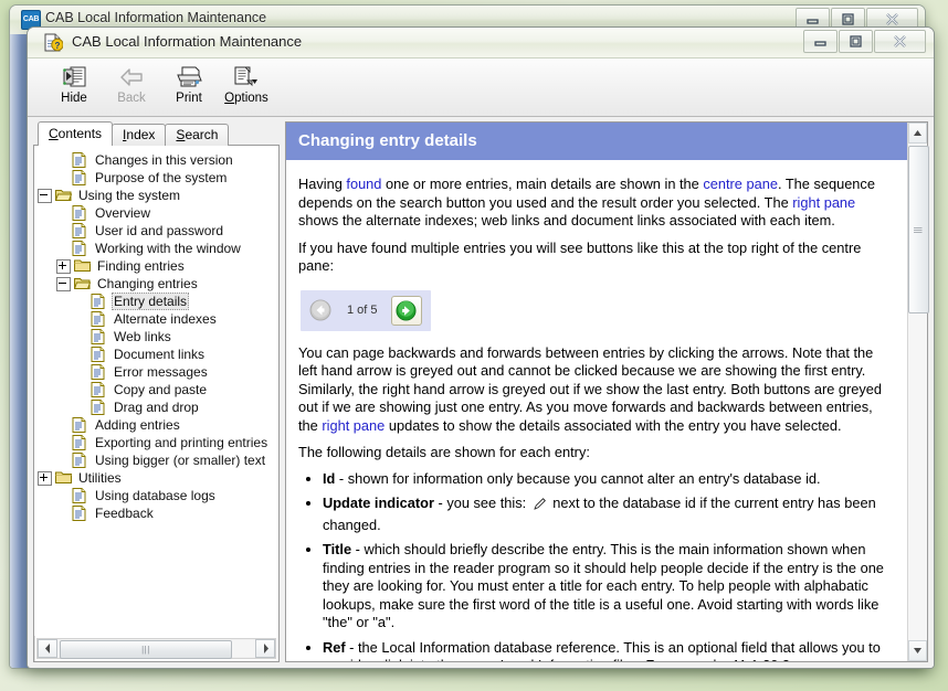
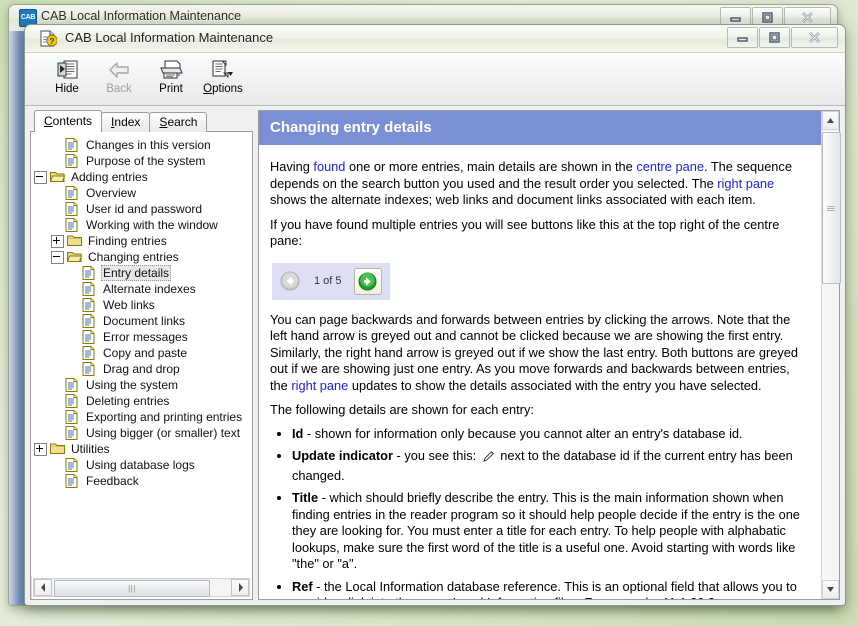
  CAB Local Information Maintenance
  ?
  CAB Local Information Maintenance
  Hide
  Back
  Print
  Options
  Contents
  Index
  Search
  Changes in this version
  Purpose of the system
- Using the system
+ Adding entries
  Overview
  User id and password
  Working with the window
  Finding entries
  Changing entries
  Entry details
  Alternate indexes
  Web links
  Document links
  Error messages
  Copy and paste
  Drag and drop
- Adding entries
+ Using the system
+ Deleting entries
  Exporting and printing entries
  Using bigger (or smaller) text
  Utilities
  Using database logs
  Feedback
  |||
  Changing entry details
  Having found one or more entries, main details are shown in the centre pane. The sequence depends on the search button you used and the result order you selected. The right pane shows the alternate indexes; web links and document links associated with each item.
  If you have found multiple entries you will see buttons like this at the top right of the centre pane:
  1 of 5
  You can page backwards and forwards between entries by clicking the arrows. Note that the left hand arrow is greyed out and cannot be clicked because we are showing the first entry. Similarly, the right hand arrow is greyed out if we show the last entry. Both buttons are greyed out if we are showing just one entry. As you move forwards and backwards between entries, the right pane updates to show the details associated with the entry you have selected.
  The following details are shown for each entry:
  Id - shown for information only because you cannot alter an entry's database id.
  Update indicator - you see this: next to the database id if the current entry has been changed.
  Title - which should briefly describe the entry. This is the main information shown when finding entries in the reader program so it should help people decide if the entry is the one they are looking for. You must enter a title for each entry. To help people with alphabatic lookups, make sure the first word of the title is a useful one. Avoid starting with words like "the" or "a".
